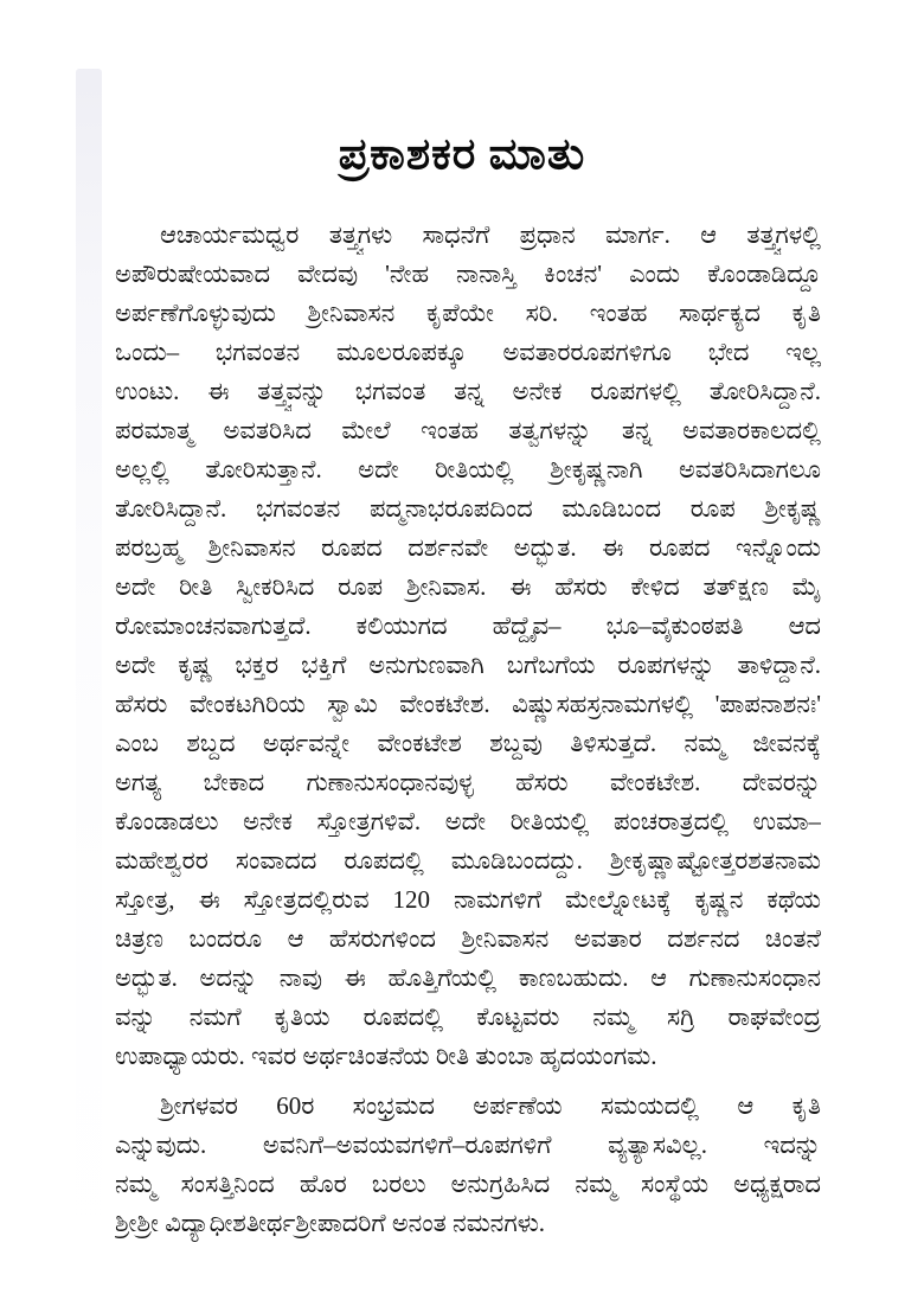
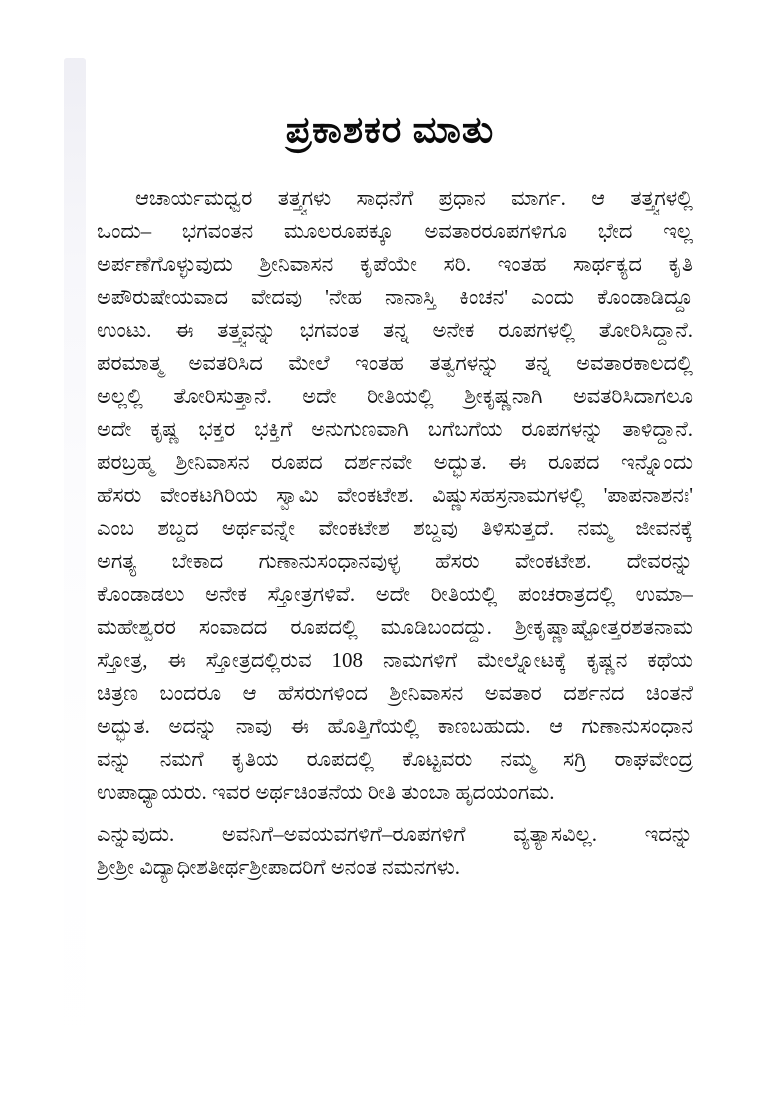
  ಪ್ರಕಾಶಕರ ಮಾತು
  ಆಚಾರ್ಯಮಧ್ವರ ತತ್ತ್ವಗಳು ಸಾಧನೆಗೆ ಪ್ರಧಾನ ಮಾರ್ಗ. ಆ ತತ್ತ್ವಗಳಲ್ಲಿ
- ಅಪೌರುಷೇಯವಾದ ವೇದವು 'ನೇಹ ನಾನಾಸ್ತಿ ಕಿಂಚನ' ಎಂದು ಕೊಂಡಾಡಿದ್ದೂ
+ ಒಂದು– ಭಗವಂತನ ಮೂಲರೂಪಕ್ಕೂ ಅವತಾರರೂಪಗಳಿಗೂ ಭೇದ ಇಲ್ಲ
  ಅರ್ಪಣೆಗೊಳ್ಳುವುದು ಶ್ರೀನಿವಾಸನ ಕೃಪೆಯೇ ಸರಿ. ಇಂತಹ ಸಾರ್ಥಕ್ಯದ ಕೃತಿ
- ಒಂದು– ಭಗವಂತನ ಮೂಲರೂಪಕ್ಕೂ ಅವತಾರರೂಪಗಳಿಗೂ ಭೇದ ಇಲ್ಲ
+ ಅಪೌರುಷೇಯವಾದ ವೇದವು 'ನೇಹ ನಾನಾಸ್ತಿ ಕಿಂಚನ' ಎಂದು ಕೊಂಡಾಡಿದ್ದೂ
  ಉಂಟು. ಈ ತತ್ತ್ವವನ್ನು ಭಗವಂತ ತನ್ನ ಅನೇಕ ರೂಪಗಳಲ್ಲಿ ತೋರಿಸಿದ್ದಾನೆ.
  ಪರಮಾತ್ಮ ಅವತರಿಸಿದ ಮೇಲೆ ಇಂತಹ ತತ್ವಗಳನ್ನು ತನ್ನ ಅವತಾರಕಾಲದಲ್ಲಿ
  ಅಲ್ಲಲ್ಲಿ ತೋರಿಸುತ್ತಾನೆ. ಅದೇ ರೀತಿಯಲ್ಲಿ ಶ್ರೀಕೃಷ್ಣನಾಗಿ ಅವತರಿಸಿದಾಗಲೂ
- ತೋರಿಸಿದ್ದಾನೆ. ಭಗವಂತನ ಪದ್ಮನಾಭರೂಪದಿಂದ ಮೂಡಿಬಂದ ರೂಪ ಶ್ರೀಕೃಷ್ಣ
- ಪರಬ್ರಹ್ಮ ಶ್ರೀನಿವಾಸನ ರೂಪದ ದರ್ಶನವೇ ಅದ್ಭುತ. ಈ ರೂಪದ ಇನ್ನೊಂದು
+ ಅದೇ ಕೃಷ್ಣ ಭಕ್ತರ ಭಕ್ತಿಗೆ ಅನುಗುಣವಾಗಿ ಬಗೆಬಗೆಯ ರೂಪಗಳನ್ನು ತಾಳಿದ್ದಾನೆ.
- ಅದೇ ರೀತಿ ಸ್ವೀಕರಿಸಿದ ರೂಪ ಶ್ರೀನಿವಾಸ. ಈ ಹೆಸರು ಕೇಳಿದ ತತ್‌ಕ್ಷಣ ಮೈ
- ರೋಮಾಂಚನವಾಗುತ್ತದೆ. ಕಲಿಯುಗದ ಹೆದ್ದೈವ– ಭೂ–ವೈಕುಂಠಪತಿ ಆದ
- ಅದೇ ಕೃಷ್ಣ ಭಕ್ತರ ಭಕ್ತಿಗೆ ಅನುಗುಣವಾಗಿ ಬಗೆಬಗೆಯ ರೂಪಗಳನ್ನು ತಾಳಿದ್ದಾನೆ.
+ ಪರಬ್ರಹ್ಮ ಶ್ರೀನಿವಾಸನ ರೂಪದ ದರ್ಶನವೇ ಅದ್ಭುತ. ಈ ರೂಪದ ಇನ್ನೊಂದು
  ಹೆಸರು ವೇಂಕಟಗಿರಿಯ ಸ್ವಾಮಿ ವೇಂಕಟೇಶ. ವಿಷ್ಣುಸಹಸ್ರನಾಮಗಳಲ್ಲಿ 'ಪಾಪನಾಶನಃ'
  ಎಂಬ ಶಬ್ದದ ಅರ್ಥವನ್ನೇ ವೇಂಕಟೇಶ ಶಬ್ದವು ತಿಳಿಸುತ್ತದೆ. ನಮ್ಮ ಜೀವನಕ್ಕೆ
  ಅಗತ್ಯ ಬೇಕಾದ ಗುಣಾನುಸಂಧಾನವುಳ್ಳ ಹೆಸರು ವೇಂಕಟೇಶ. ದೇವರನ್ನು
  ಕೊಂಡಾಡಲು ಅನೇಕ ಸ್ತೋತ್ರಗಳಿವೆ. ಅದೇ ರೀತಿಯಲ್ಲಿ ಪಂಚರಾತ್ರದಲ್ಲಿ ಉಮಾ–
  ಮಹೇಶ್ವರರ ಸಂವಾದದ ರೂಪದಲ್ಲಿ ಮೂಡಿಬಂದದ್ದು. ಶ್ರೀಕೃಷ್ಣಾಷ್ಟೋತ್ತರಶತನಾಮ
- ಸ್ತೋತ್ರ, ಈ ಸ್ತೋತ್ರದಲ್ಲಿರುವ 120 ನಾಮಗಳಿಗೆ ಮೇಲ್ನೋಟಕ್ಕೆ ಕೃಷ್ಣನ ಕಥೆಯ
+ ಸ್ತೋತ್ರ, ಈ ಸ್ತೋತ್ರದಲ್ಲಿರುವ 108 ನಾಮಗಳಿಗೆ ಮೇಲ್ನೋಟಕ್ಕೆ ಕೃಷ್ಣನ ಕಥೆಯ
  ಚಿತ್ರಣ ಬಂದರೂ ಆ ಹೆಸರುಗಳಿಂದ ಶ್ರೀನಿವಾಸನ ಅವತಾರ ದರ್ಶನದ ಚಿಂತನೆ
  ಅದ್ಭುತ. ಅದನ್ನು ನಾವು ಈ ಹೊತ್ತಿಗೆಯಲ್ಲಿ ಕಾಣಬಹುದು. ಆ ಗುಣಾನುಸಂಧಾನ
  ವನ್ನು ನಮಗೆ ಕೃತಿಯ ರೂಪದಲ್ಲಿ ಕೊಟ್ಟವರು ನಮ್ಮ ಸಗ್ರಿ ರಾಘವೇಂದ್ರ
  ಉಪಾಧ್ಯಾಯರು. ಇವರ ಅರ್ಥಚಿಂತನೆಯ ರೀತಿ ತುಂಬಾ ಹೃದಯಂಗಮ.
- ಶ್ರೀಗಳವರ 60ರ ಸಂಭ್ರಮದ ಅರ್ಪಣೆಯ ಸಮಯದಲ್ಲಿ ಆ ಕೃತಿ
  ಎನ್ನುವುದು. ಅವನಿಗೆ–ಅವಯವಗಳಿಗೆ–ರೂಪಗಳಿಗೆ ವ್ಯತ್ಯಾಸವಿಲ್ಲ. ಇದನ್ನು
- ನಮ್ಮ ಸಂಸತ್ತಿನಿಂದ ಹೊರ ಬರಲು ಅನುಗ್ರಹಿಸಿದ ನಮ್ಮ ಸಂಸ್ಥೆಯ ಅಧ್ಯಕ್ಷರಾದ
  ಶ್ರೀಶ್ರೀ ವಿದ್ಯಾಧೀಶತೀರ್ಥಶ್ರೀಪಾದರಿಗೆ ಅನಂತ ನಮನಗಳು.
